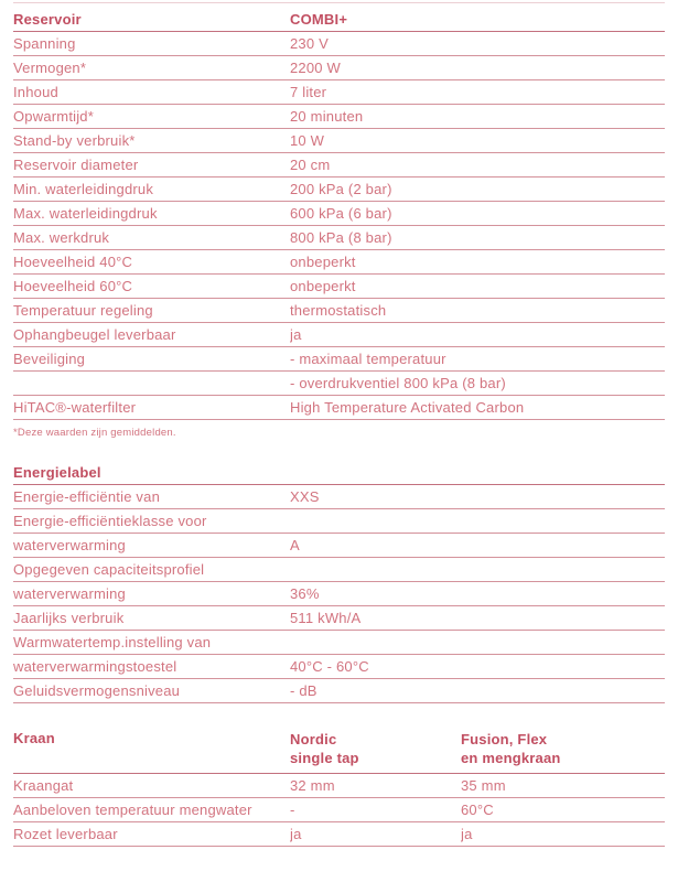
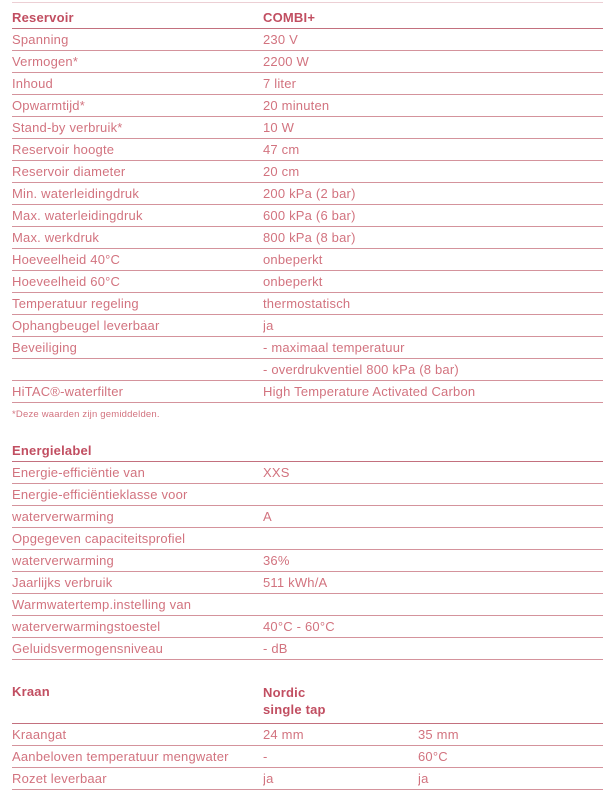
  Reservoir
  COMBI+
  Spanning
  230 V
  Vermogen*
  2200 W
  Inhoud
  7 liter
  Opwarmtijd*
  20 minuten
  Stand-by verbruik*
  10 W
+ Reservoir hoogte
+ 47 cm
  Reservoir diameter
  20 cm
  Min. waterleidingdruk
  200 kPa (2 bar)
  Max. waterleidingdruk
  600 kPa (6 bar)
  Max. werkdruk
  800 kPa (8 bar)
  Hoeveelheid 40°C
  onbeperkt
  Hoeveelheid 60°C
  onbeperkt
  Temperatuur regeling
  thermostatisch
  Ophangbeugel leverbaar
  ja
  Beveiliging
  - maximaal temperatuur
  - overdrukventiel 800 kPa (8 bar)
  HiTAC®-waterfilter
  High Temperature Activated Carbon
  *Deze waarden zijn gemiddelden.
  Energielabel
  Energie-efficiëntie van
  XXS
  Energie-efficiëntieklasse voor
  waterverwarming
  A
  Opgegeven capaciteitsprofiel
  waterverwarming
  36%
  Jaarlijks verbruik
  511 kWh/A
  Warmwatertemp.instelling van
  waterverwarmingstoestel
  40°C - 60°C
  Geluidsvermogensniveau
  - dB
  Kraan
  Nordic
  single tap
- Fusion, Flex
- en mengkraan
  Kraangat
- 32 mm
+ 24 mm
  35 mm
  Aanbeloven temperatuur mengwater
  -
  60°C
  Rozet leverbaar
  ja
  ja
